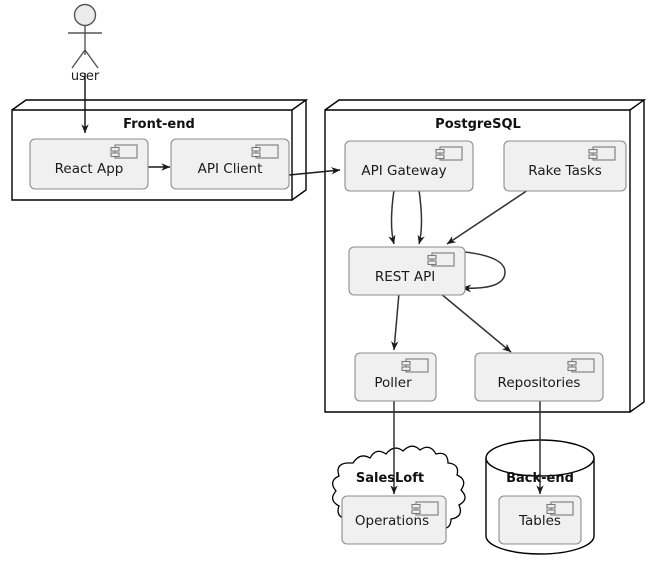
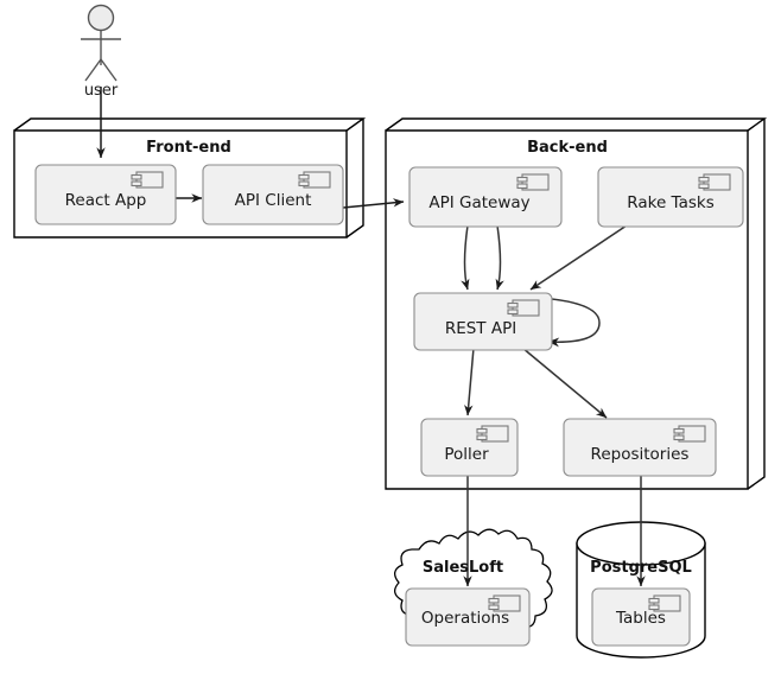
  user
  Front-end
- PostgreSQL
+ Back-end
  SalesLoft
- Back-end
+ PostgreSQL
  React App
  API Client
  API Gateway
  Rake Tasks
  REST API
  Poller
  Repositories
  Operations
  Tables
